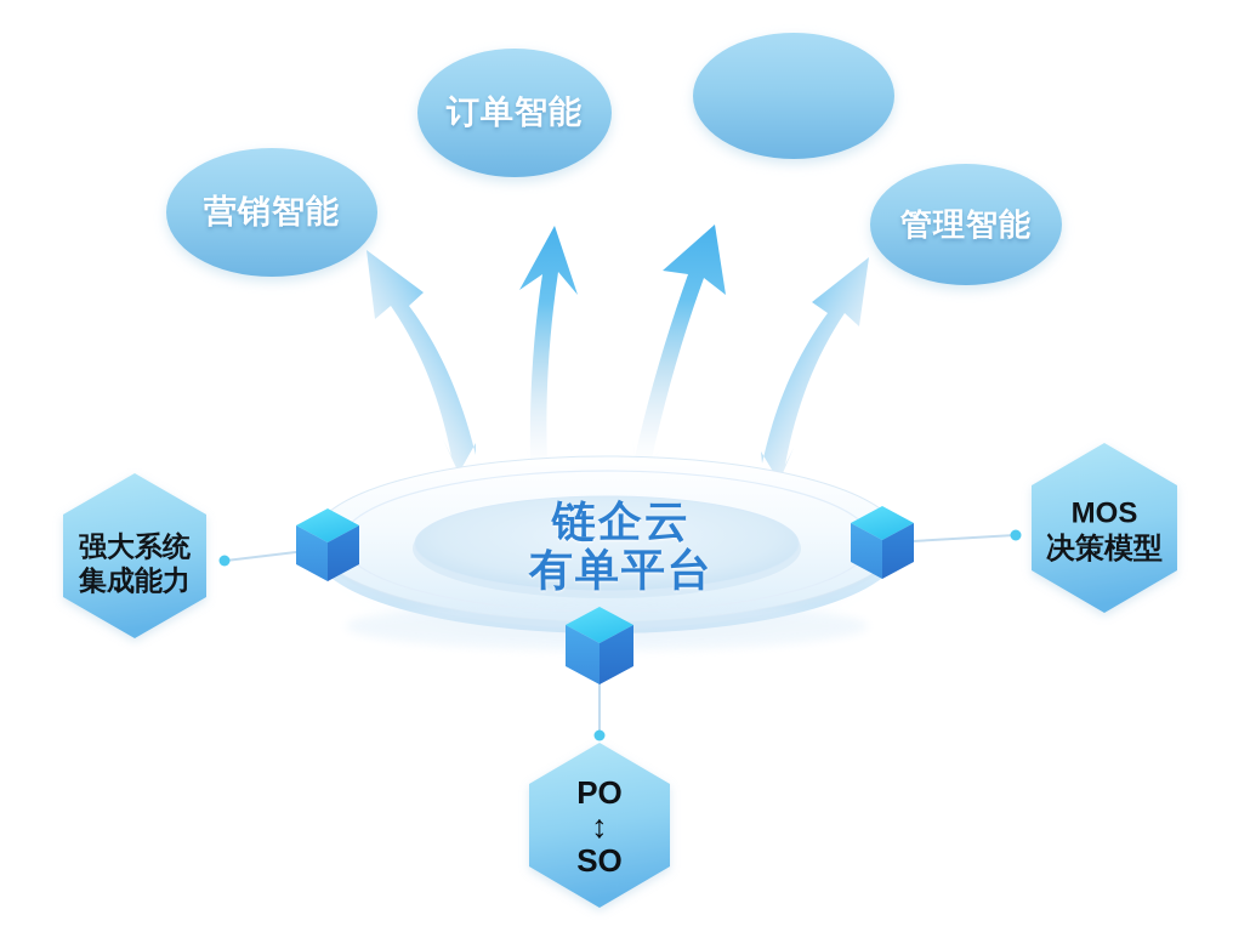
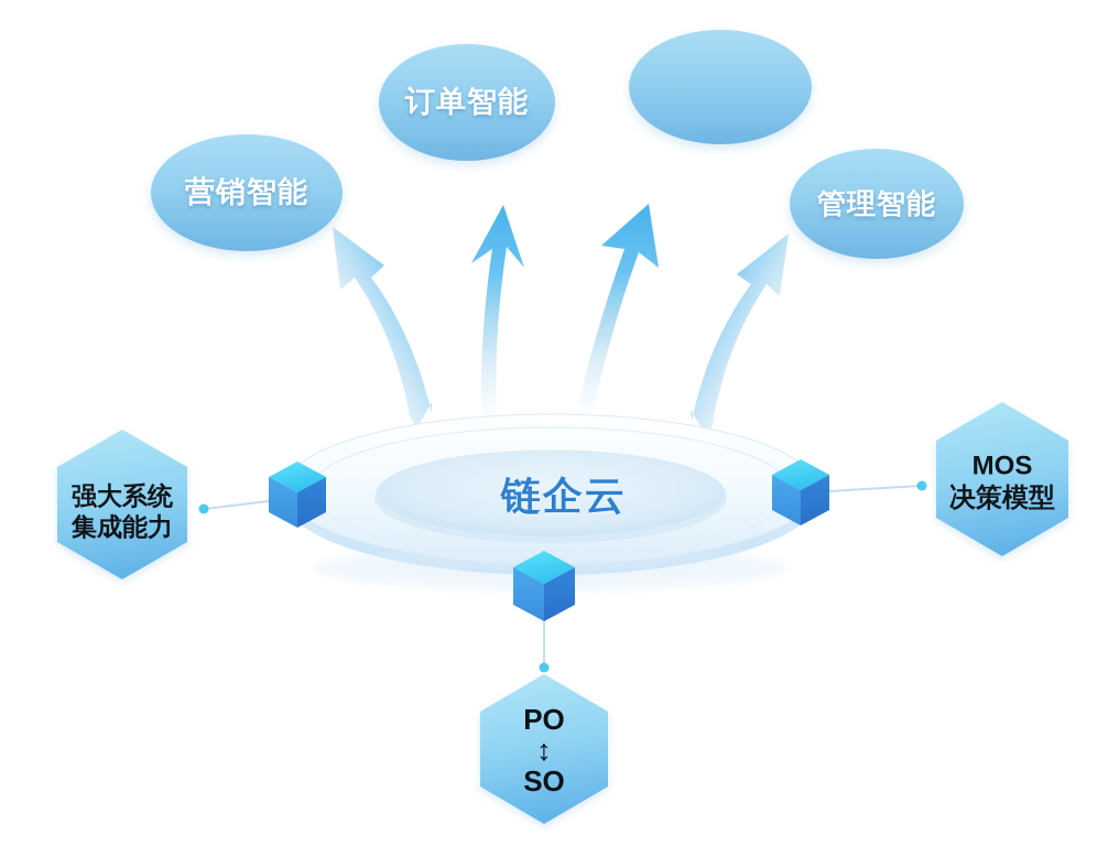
  营销智能
  订单智能
  管理智能
  链企云
- 有单平台
  强大系统
  集成能力
  MOS
  决策模型
  PO
  ↕
  SO
